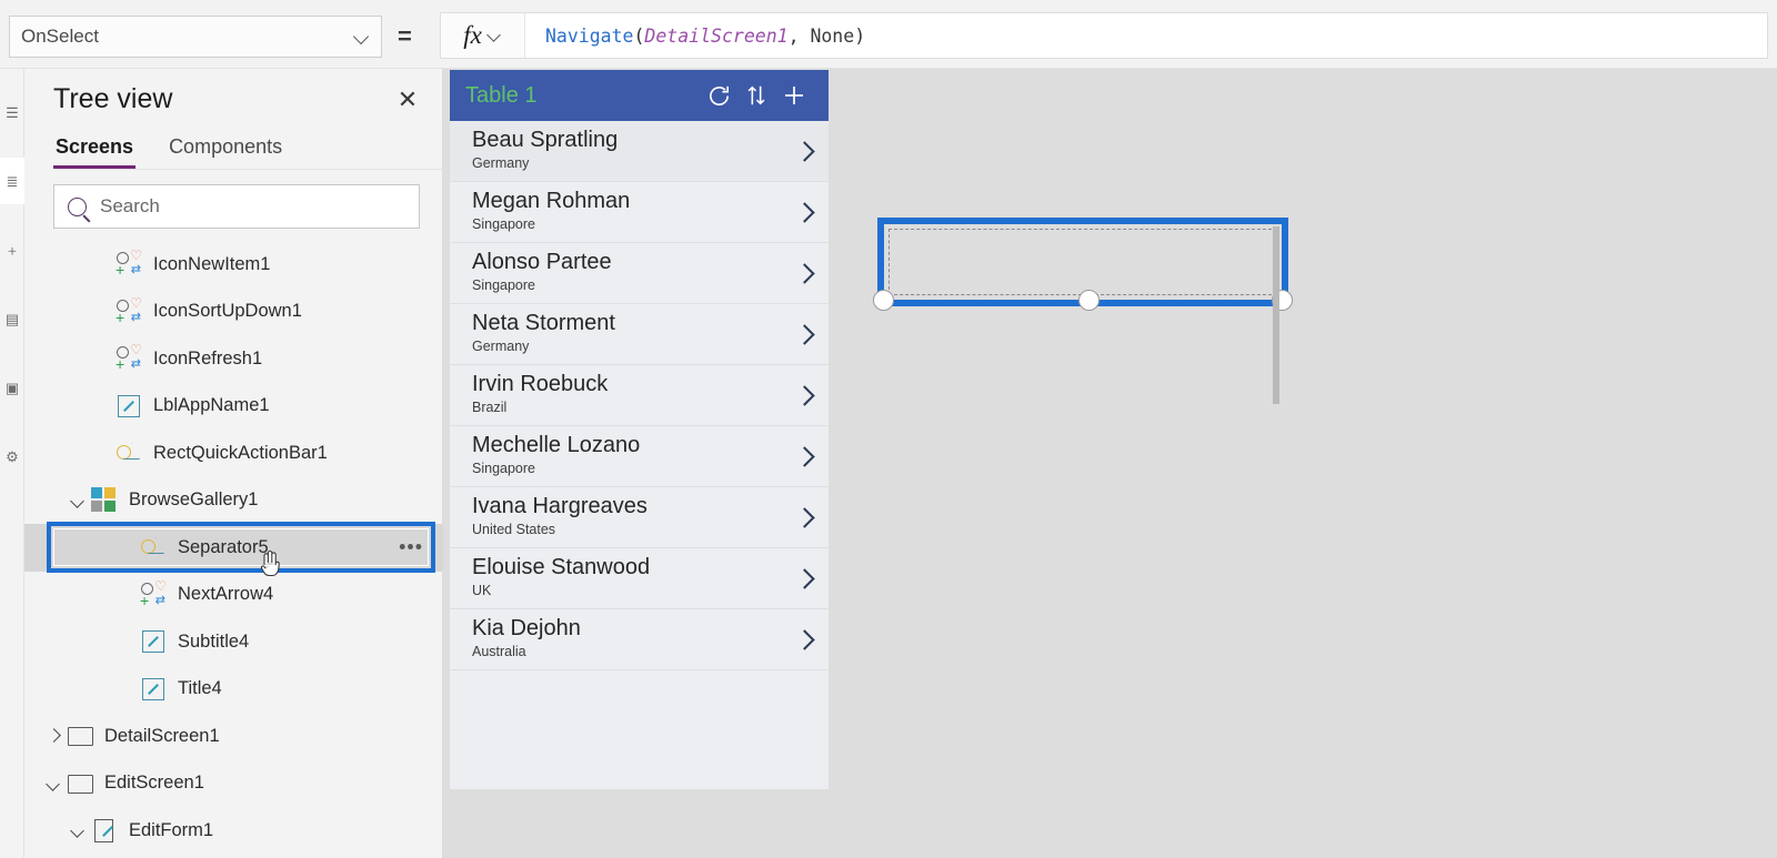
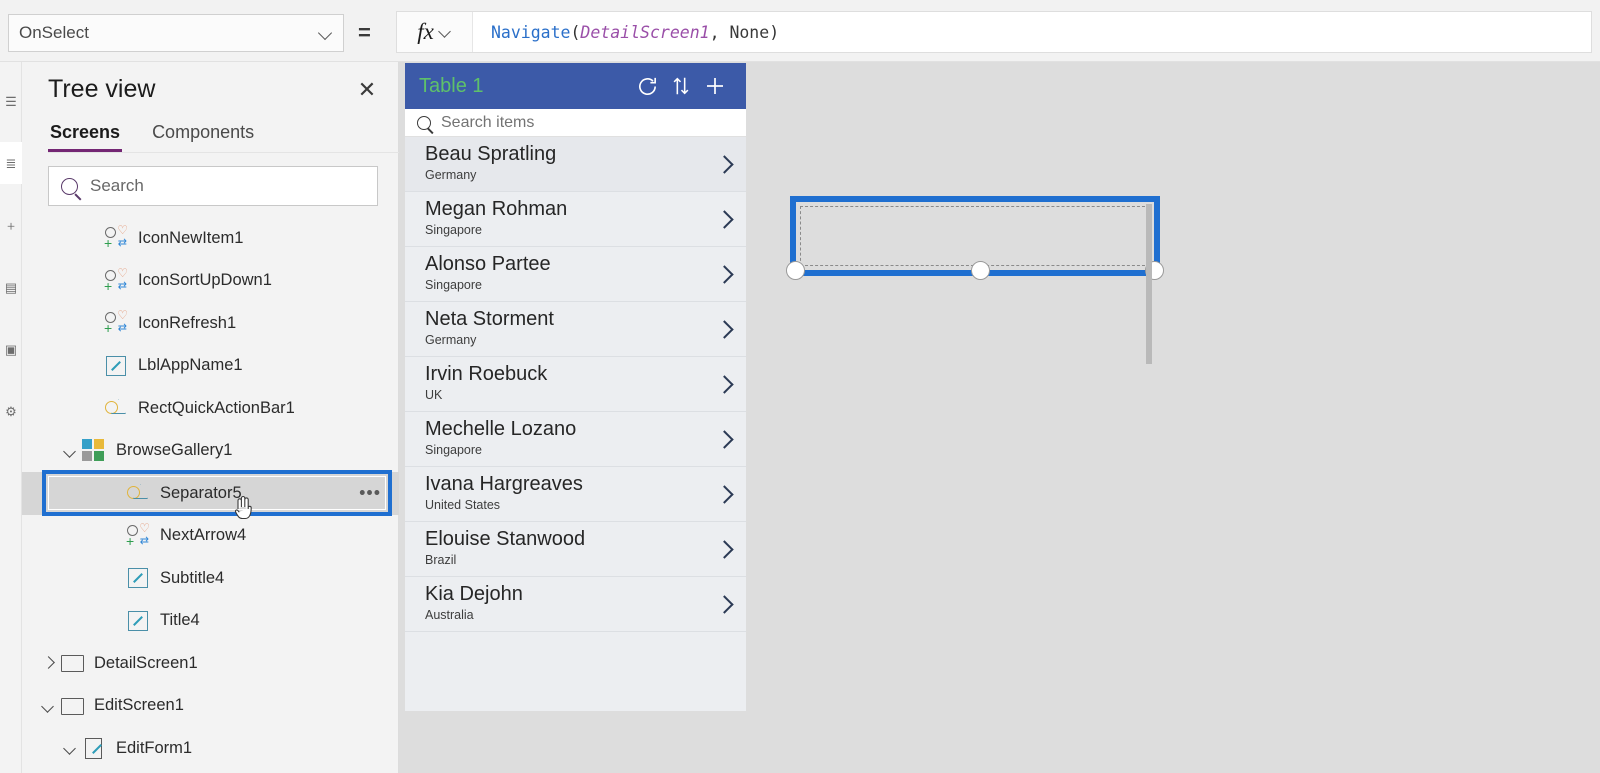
  OnSelect
  =
  fx
  Navigate(DetailScreen1, None)
  ☰
  ≣
  ＋
  ▤
  ▣
  ⚙
  Tree view
  ✕
  Screens
  Components
  Search
  +
  ⇄
  IconNewItem1
  +
  ⇄
  IconSortUpDown1
  +
  ⇄
  IconRefresh1
  LblAppName1
  RectQuickActionBar1
  BrowseGallery1
  Separator5
  •••
  +
  ⇄
  NextArrow4
  Subtitle4
  Title4
  DetailScreen1
  EditScreen1
  EditForm1
  Table 1
+ Search items
  Beau Spratling
  Germany
  Megan Rohman
  Singapore
  Alonso Partee
  Singapore
  Neta Storment
  Germany
  Irvin Roebuck
- Brazil
+ UK
  Mechelle Lozano
  Singapore
  Ivana Hargreaves
  United States
  Elouise Stanwood
- UK
+ Brazil
  Kia Dejohn
  Australia
